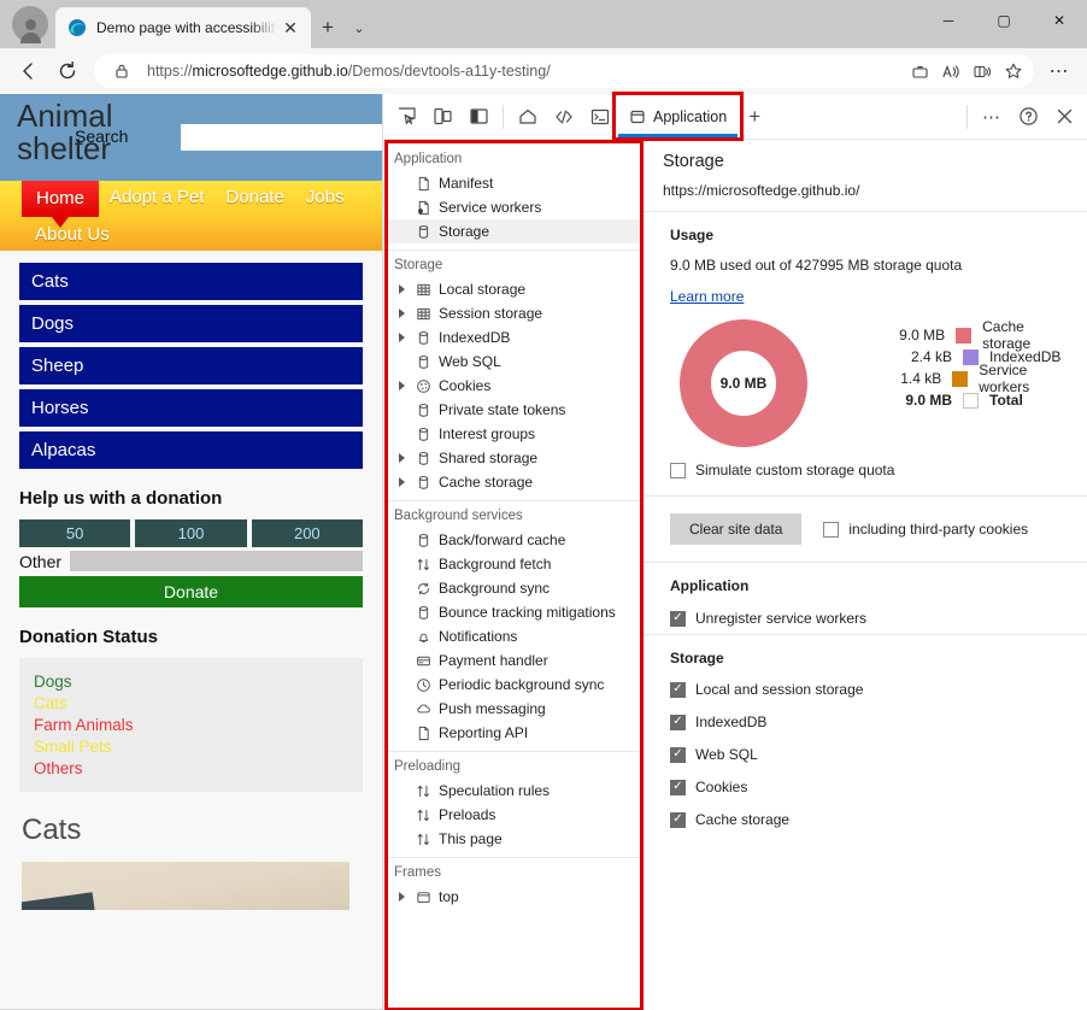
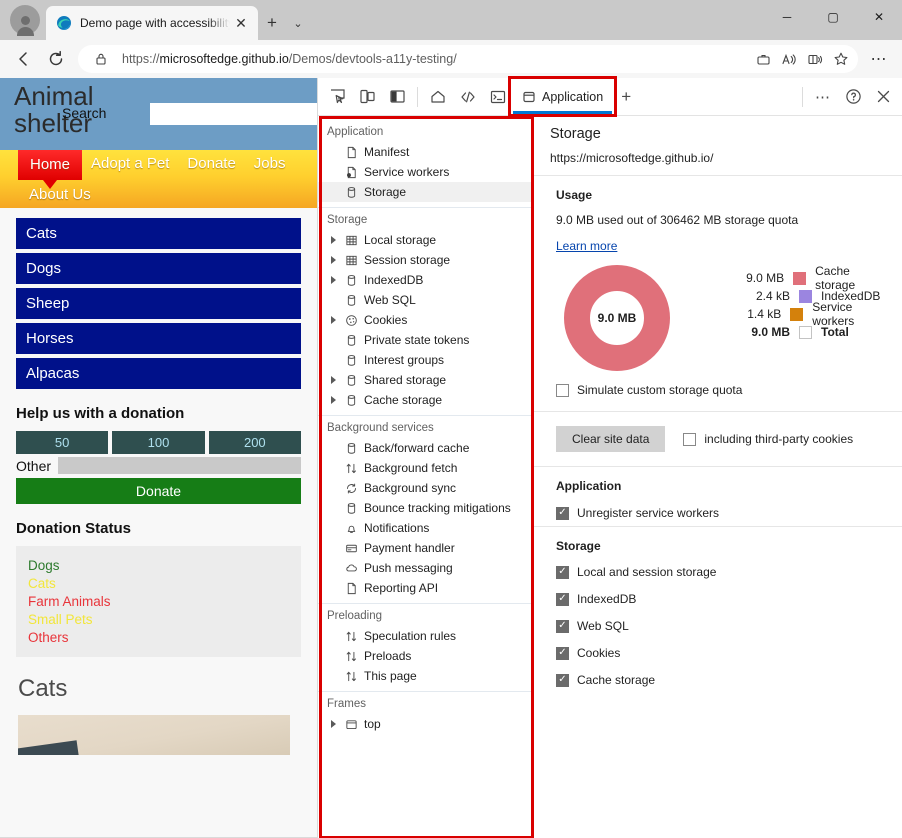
  Demo page with accessibilit
  ✕
  +
  ⌄
  ─
  ▢
  ✕
  https://microsoftedge.github.io/Demos/devtools-a11y-testing/
  ⋯
  Animal shelter
  Search
  Home
  Adopt a Pet
  Donate
  Jobs
  About Us
  Cats
  Dogs
  Sheep
  Horses
  Alpacas
  Help us with a donation
  50
  100
  200
  Other
  Donate
  Donation Status
  Dogs
  Cats
  Farm Animals
  Small Pets
  Others
  Cats
  Application
  +
  ⋯
  Application
  Manifest
  Service workers
  Storage
  Storage
  Local storage
  Session storage
  IndexedDB
  Web SQL
  Cookies
  Private state tokens
  Interest groups
  Shared storage
  Cache storage
  Background services
  Back/forward cache
  Background fetch
  Background sync
  Bounce tracking mitigations
  Notifications
  Payment handler
- Periodic background sync
  Push messaging
  Reporting API
  Preloading
  Speculation rules
  Preloads
  This page
  Frames
  top
  Storage
  https://microsoftedge.github.io/
  Usage
- 9.0 MB used out of 427995 MB storage quota
+ 9.0 MB used out of 306462 MB storage quota
  Learn more
  9.0 MB
  9.0 MB
  Cache storage
  2.4 kB
  IndexedDB
  1.4 kB
  Service workers
  9.0 MB
  Total
  Simulate custom storage quota
  Clear site data
  including third-party cookies
  Application
  Unregister service workers
  Storage
  Local and session storage
  IndexedDB
  Web SQL
  Cookies
  Cache storage
